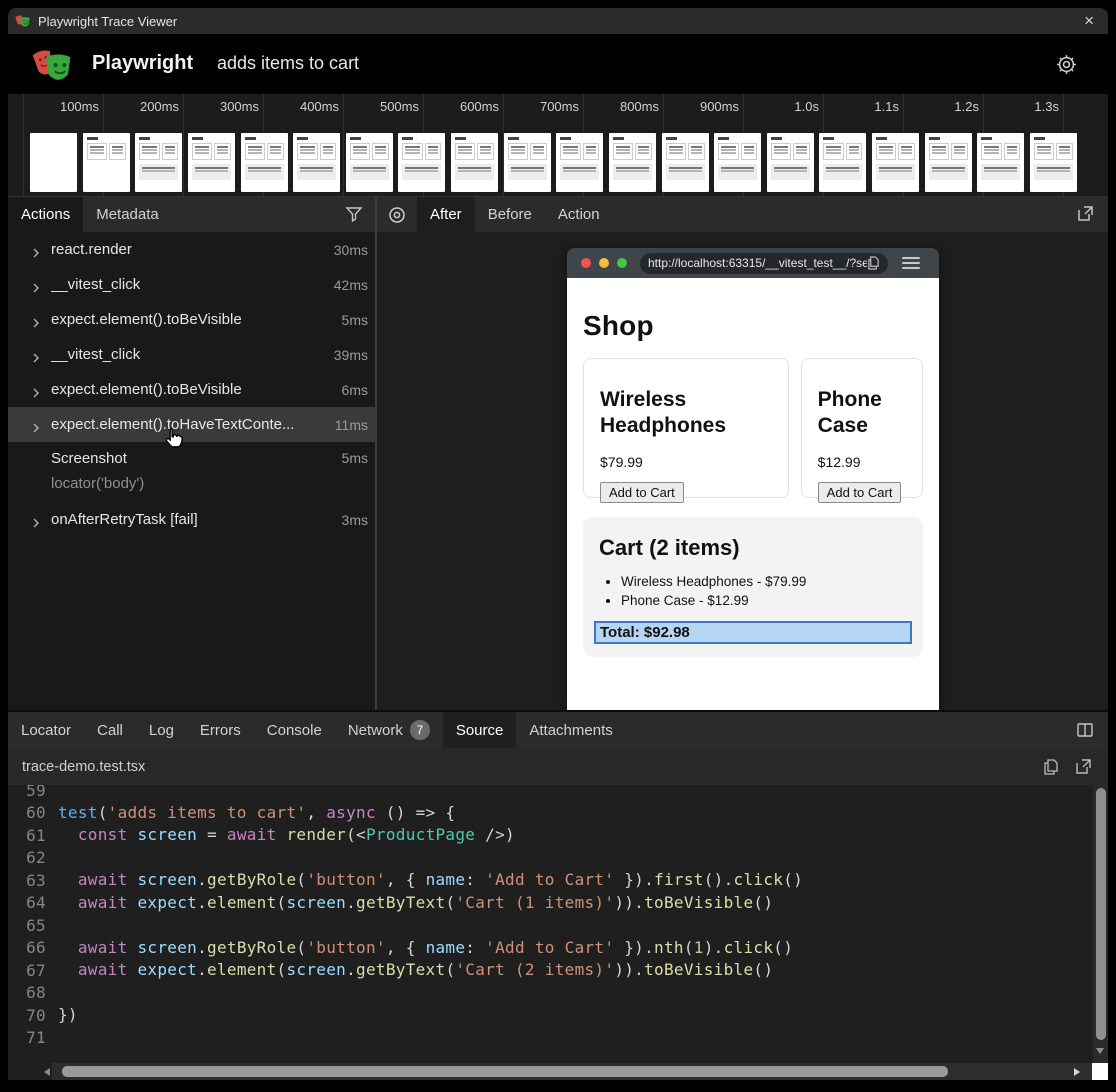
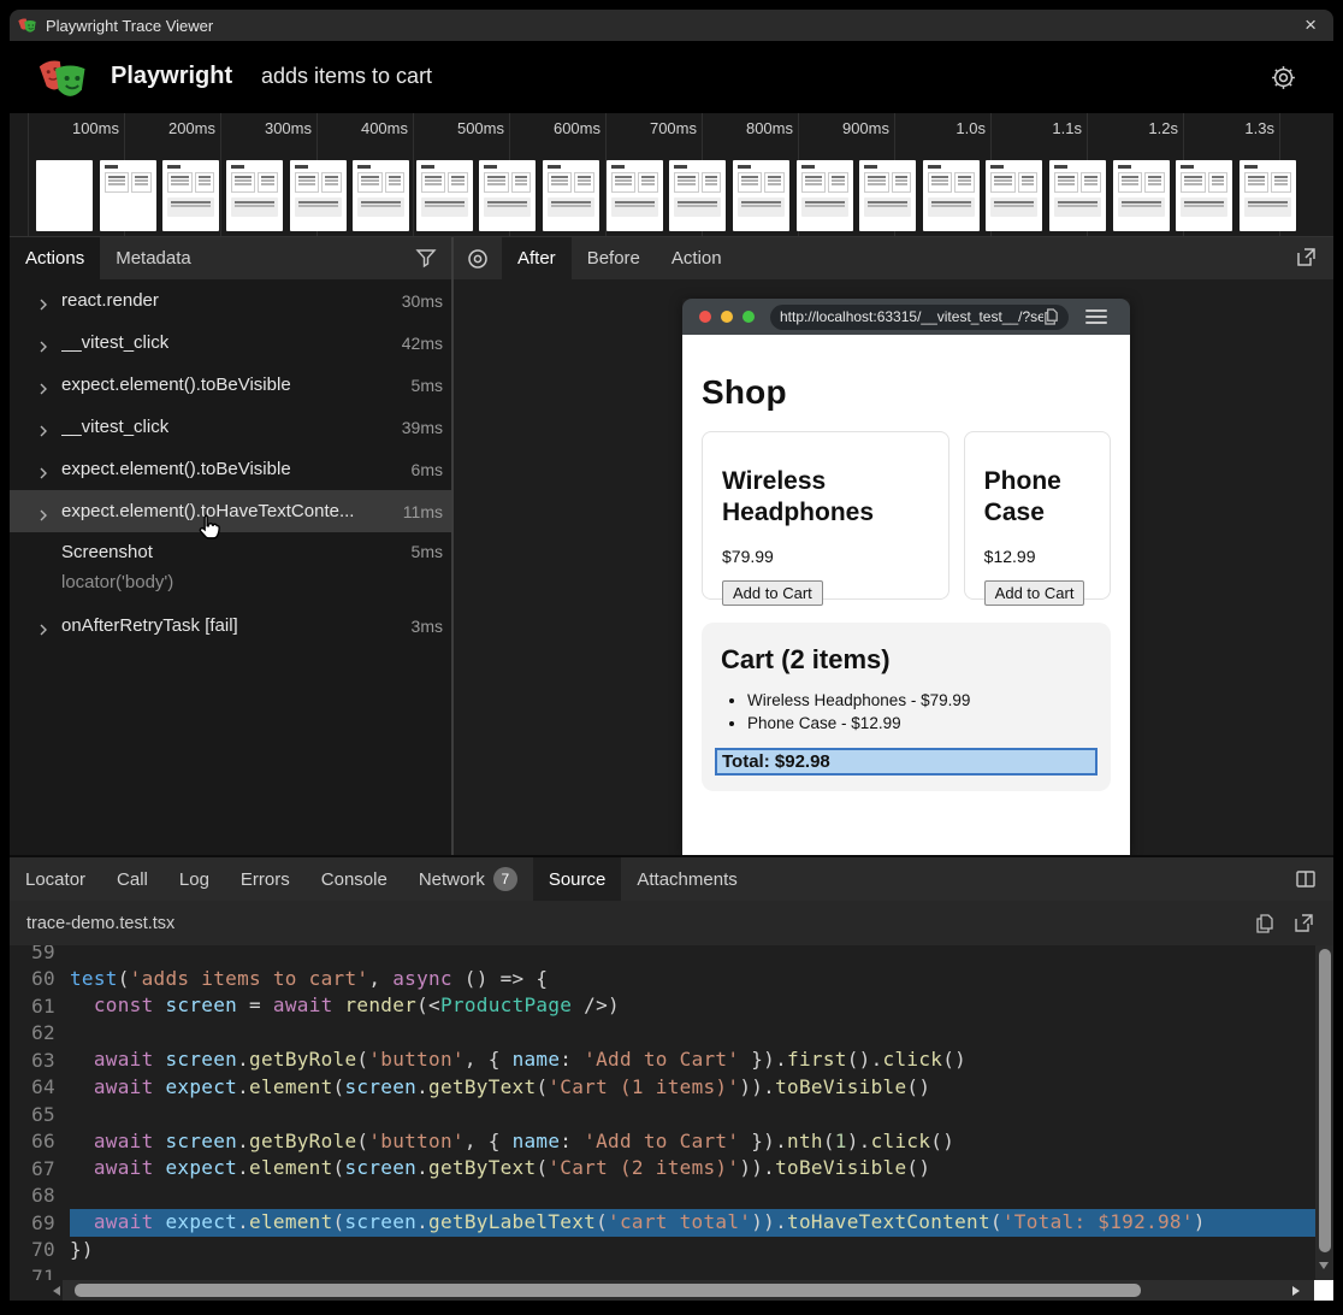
  Playwright Trace Viewer
  ×
  Playwright
  adds items to cart
  100ms
  200ms
  300ms
  400ms
  500ms
  600ms
  700ms
  800ms
  900ms
  1.0s
  1.1s
  1.2s
  1.3s
  Actions
  Metadata
  react.render
  30ms
  __vitest_click
  42ms
  expect.element().toBeVisible
  5ms
  __vitest_click
  39ms
  expect.element().toBeVisible
  6ms
  expect.element().toHaveTextConte...
  11ms
  Screenshot
  5ms
  locator('body')
  onAfterRetryTask [fail]
  3ms
  After
  Before
  Action
  http://localhost:63315/__vitest_test__/?se
  Shop
  Wireless Headphones
  $79.99
  Add to Cart
  Phone Case
  $12.99
  Add to Cart
  Cart (2 items)
  Wireless Headphones - $79.99
  Phone Case - $12.99
  Total: $92.98
  Locator
  Call
  Log
  Errors
  Console
  Network
  7
  Source
  Attachments
  trace-demo.test.tsx
  59
  60
  test('adds items to cart', async () => {
  61
  const screen = await render(<ProductPage />)
  62
  63
  await screen.getByRole('button', { name: 'Add to Cart' }).first().click()
  64
  await expect.element(screen.getByText('Cart (1 items)')).toBeVisible()
  65
  66
  await screen.getByRole('button', { name: 'Add to Cart' }).nth(1).click()
  67
  await expect.element(screen.getByText('Cart (2 items)')).toBeVisible()
  68
+ 69
+ await expect.element(screen.getByLabelText('cart total')).toHaveTextContent('Total: $192.98')
  70
  })
  71
